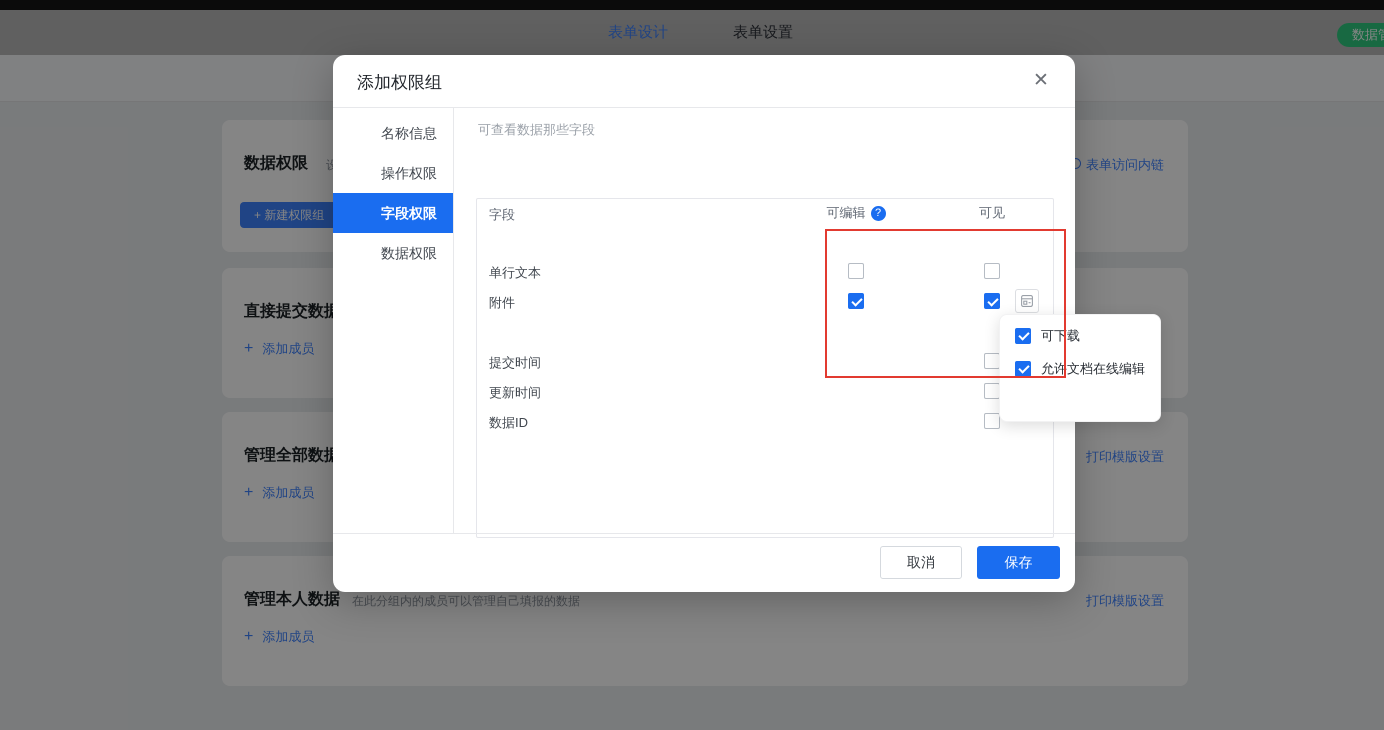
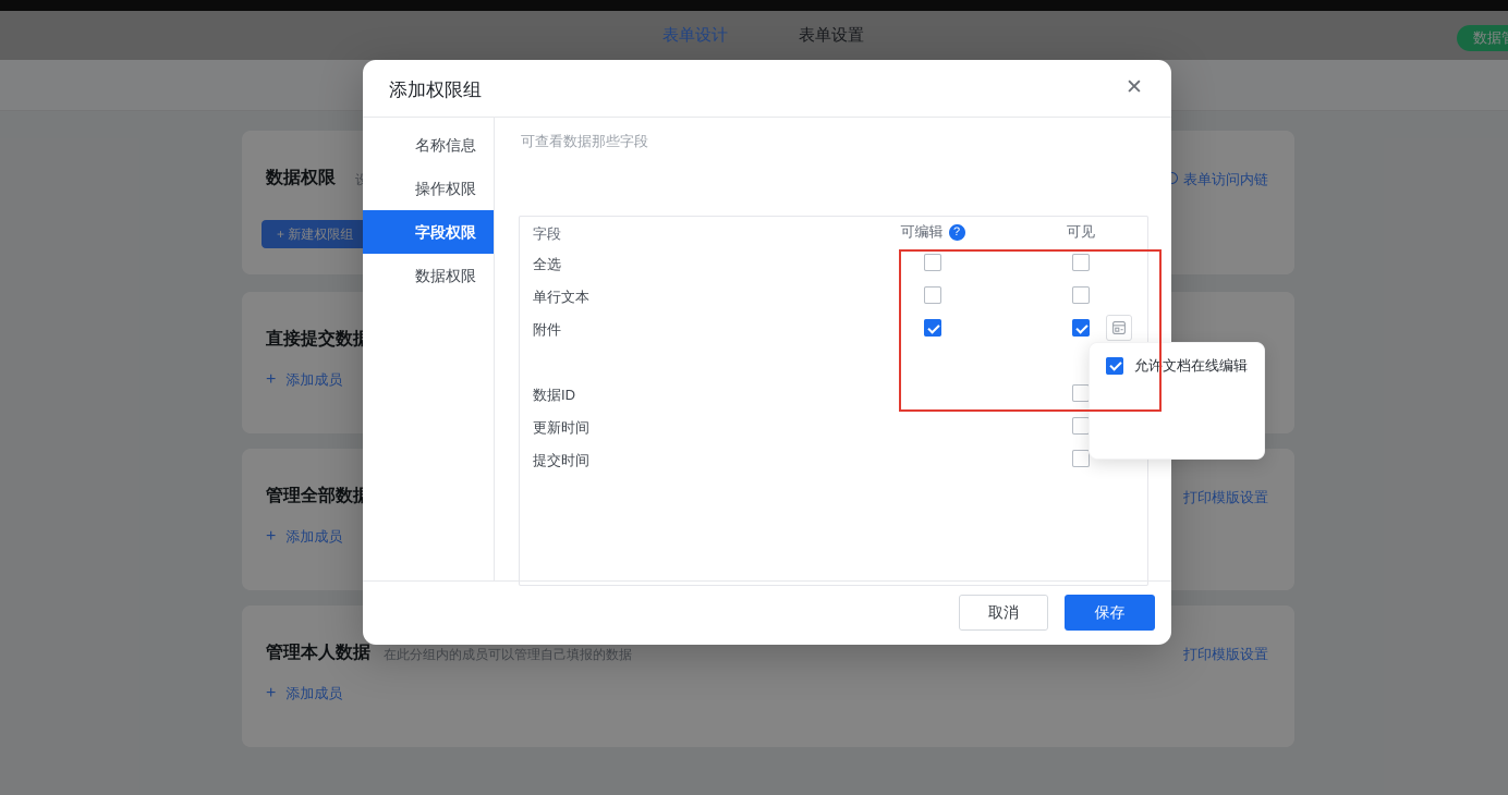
  表单设计
  表单设置
  数据权限
  设
  + 新建权限组
  表单访问内链
  直接提交数据
  +
  添加成员
  管理全部数据
  打印模版设置
  +
  添加成员
  管理本人数据
  在此分组内的成员可以管理自己填报的数据
  打印模版设置
  +
  添加成员
  添加权限组
  ✕
  名称信息
  操作权限
  字段权限
  数据权限
  可查看数据那些字段
  字段
  可编辑
  ?
  可见
+ 全选
  单行文本
  附件
- 提交时间
+ 数据ID
  更新时间
- 数据ID
+ 提交时间
- 可下载
  允许文档在线编辑
  取消
  保存
